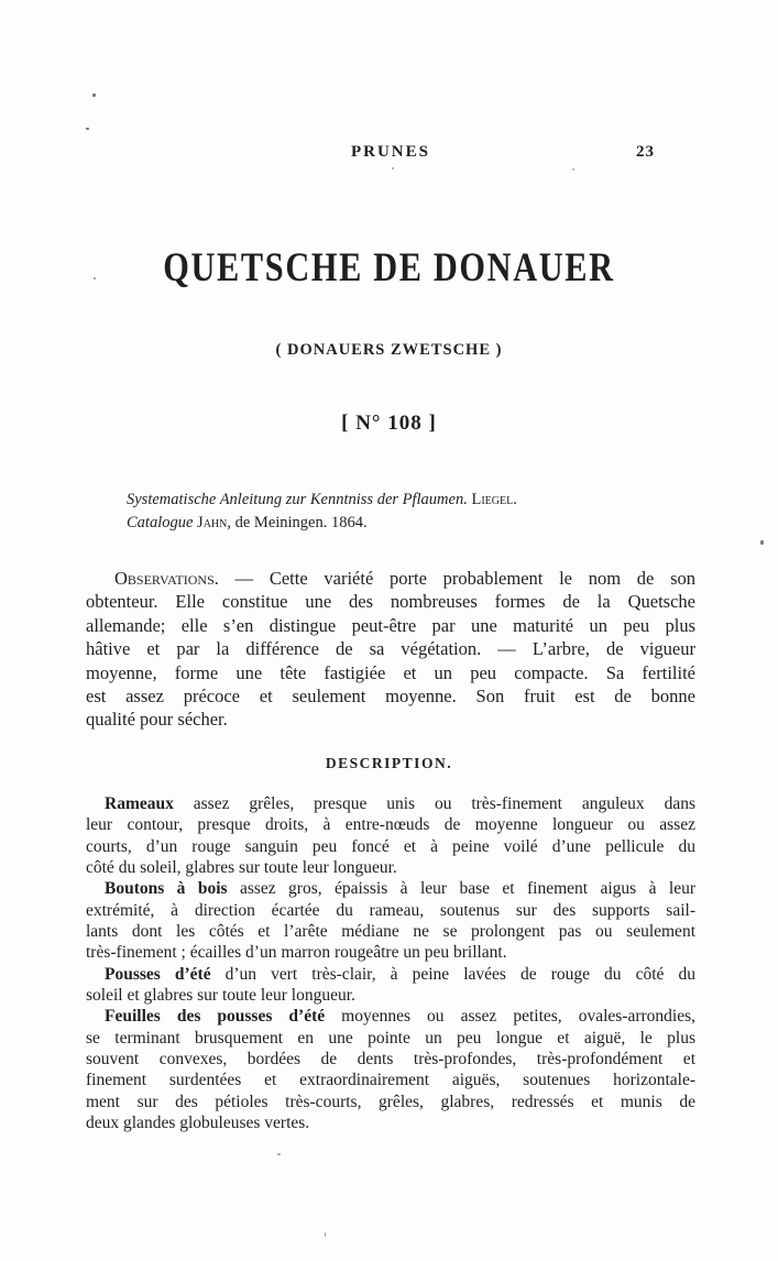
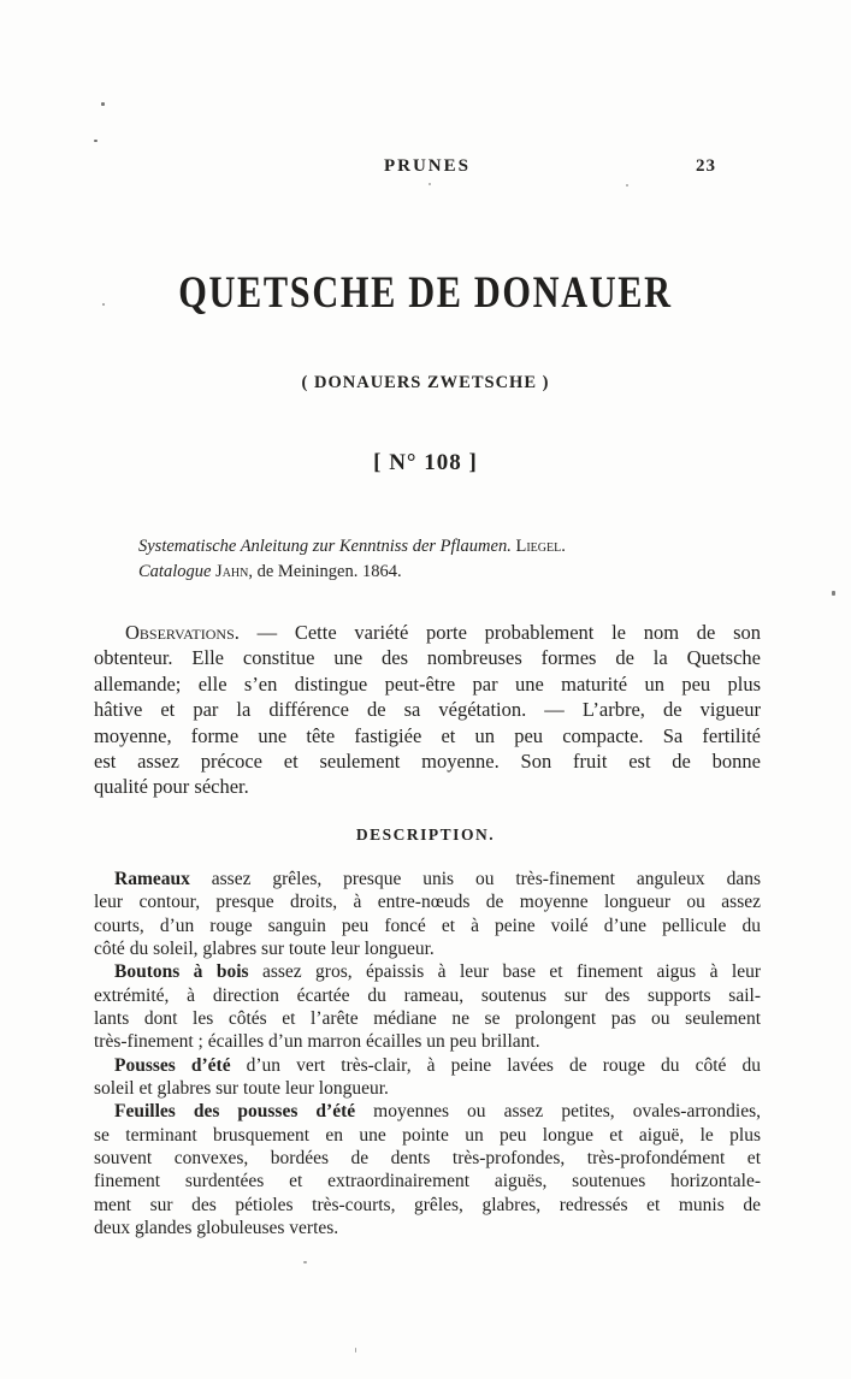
  PRUNES
  23
  QUETSCHE DE DONAUER
  ( DONAUERS ZWETSCHE )
  [ N° 108 ]
  Systematische Anleitung zur Kenntniss der Pflaumen. Liegel.
  Catalogue Jahn, de Meiningen. 1864.
  Observations. — Cette variété porte probablement le nom de son
  obtenteur. Elle constitue une des nombreuses formes de la Quetsche
  allemande; elle s’en distingue peut-être par une maturité un peu plus
  hâtive et par la différence de sa végétation. — L’arbre, de vigueur
  moyenne, forme une tête fastigiée et un peu compacte. Sa fertilité
  est assez précoce et seulement moyenne. Son fruit est de bonne
  qualité pour sécher.
  DESCRIPTION.
  Rameaux assez grêles, presque unis ou très-finement anguleux dans
  leur contour, presque droits, à entre-nœuds de moyenne longueur ou assez
  courts, d’un rouge sanguin peu foncé et à peine voilé d’une pellicule du
  côté du soleil, glabres sur toute leur longueur.
  Boutons à bois assez gros, épaissis à leur base et finement aigus à leur
  extrémité, à direction écartée du rameau, soutenus sur des supports sail-
  lants dont les côtés et l’arête médiane ne se prolongent pas ou seulement
- très-finement ; écailles d’un marron rougeâtre un peu brillant.
+ très-finement ; écailles d’un marron écailles un peu brillant.
  Pousses d’été d’un vert très-clair, à peine lavées de rouge du côté du
  soleil et glabres sur toute leur longueur.
  Feuilles des pousses d’été moyennes ou assez petites, ovales-arrondies,
  se terminant brusquement en une pointe un peu longue et aiguë, le plus
  souvent convexes, bordées de dents très-profondes, très-profondément et
  finement surdentées et extraordinairement aiguës, soutenues horizontale-
  ment sur des pétioles très-courts, grêles, glabres, redressés et munis de
  deux glandes globuleuses vertes.
